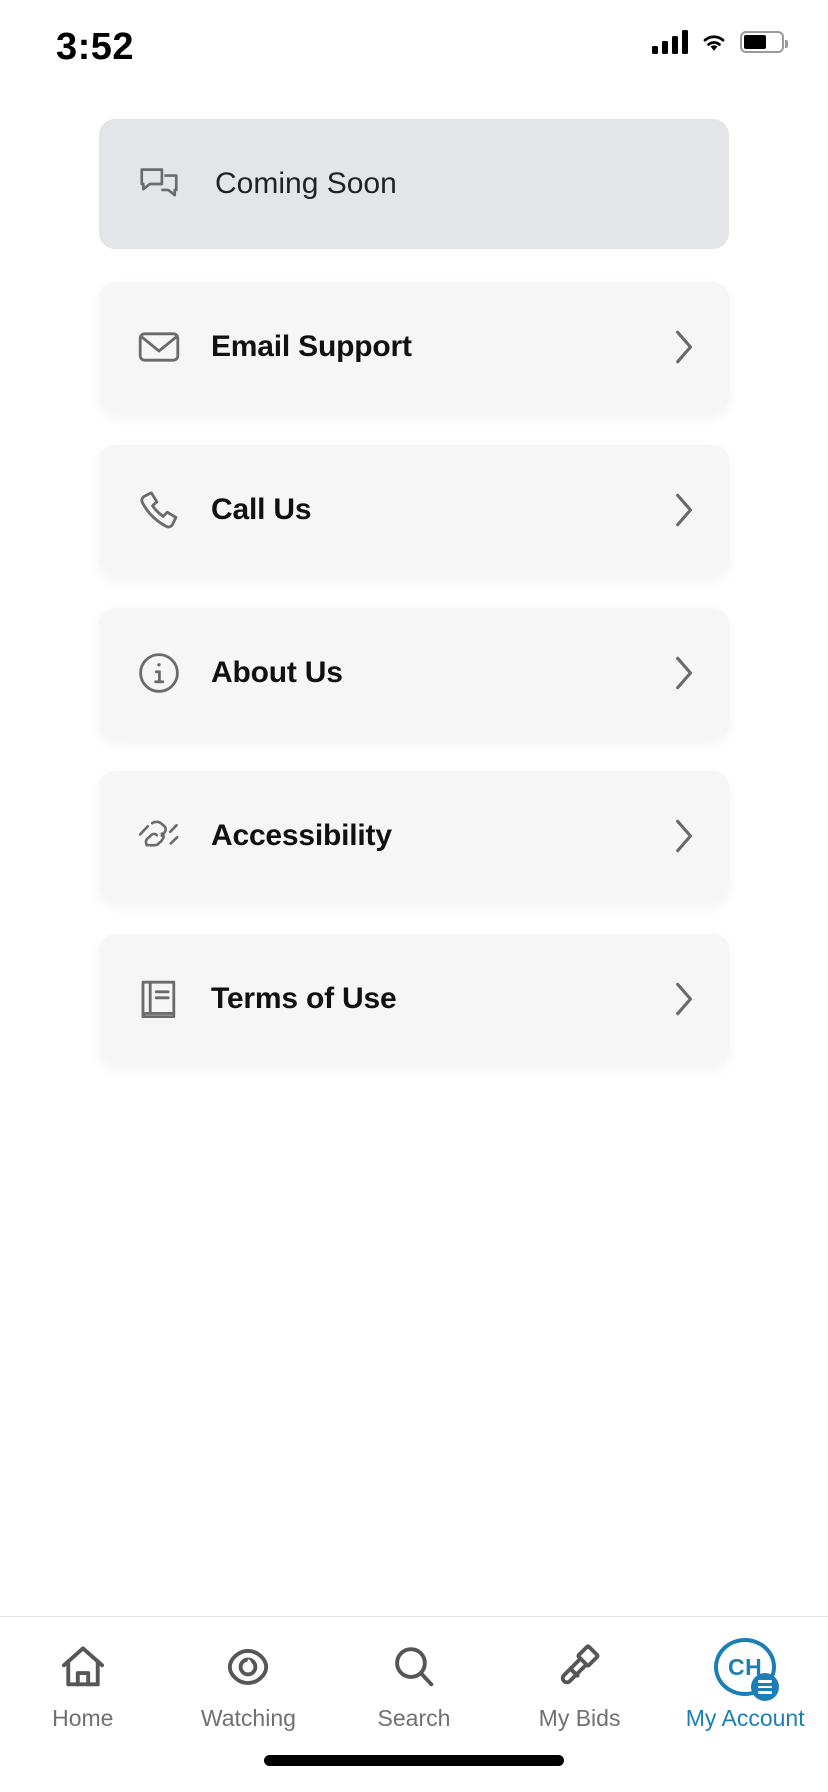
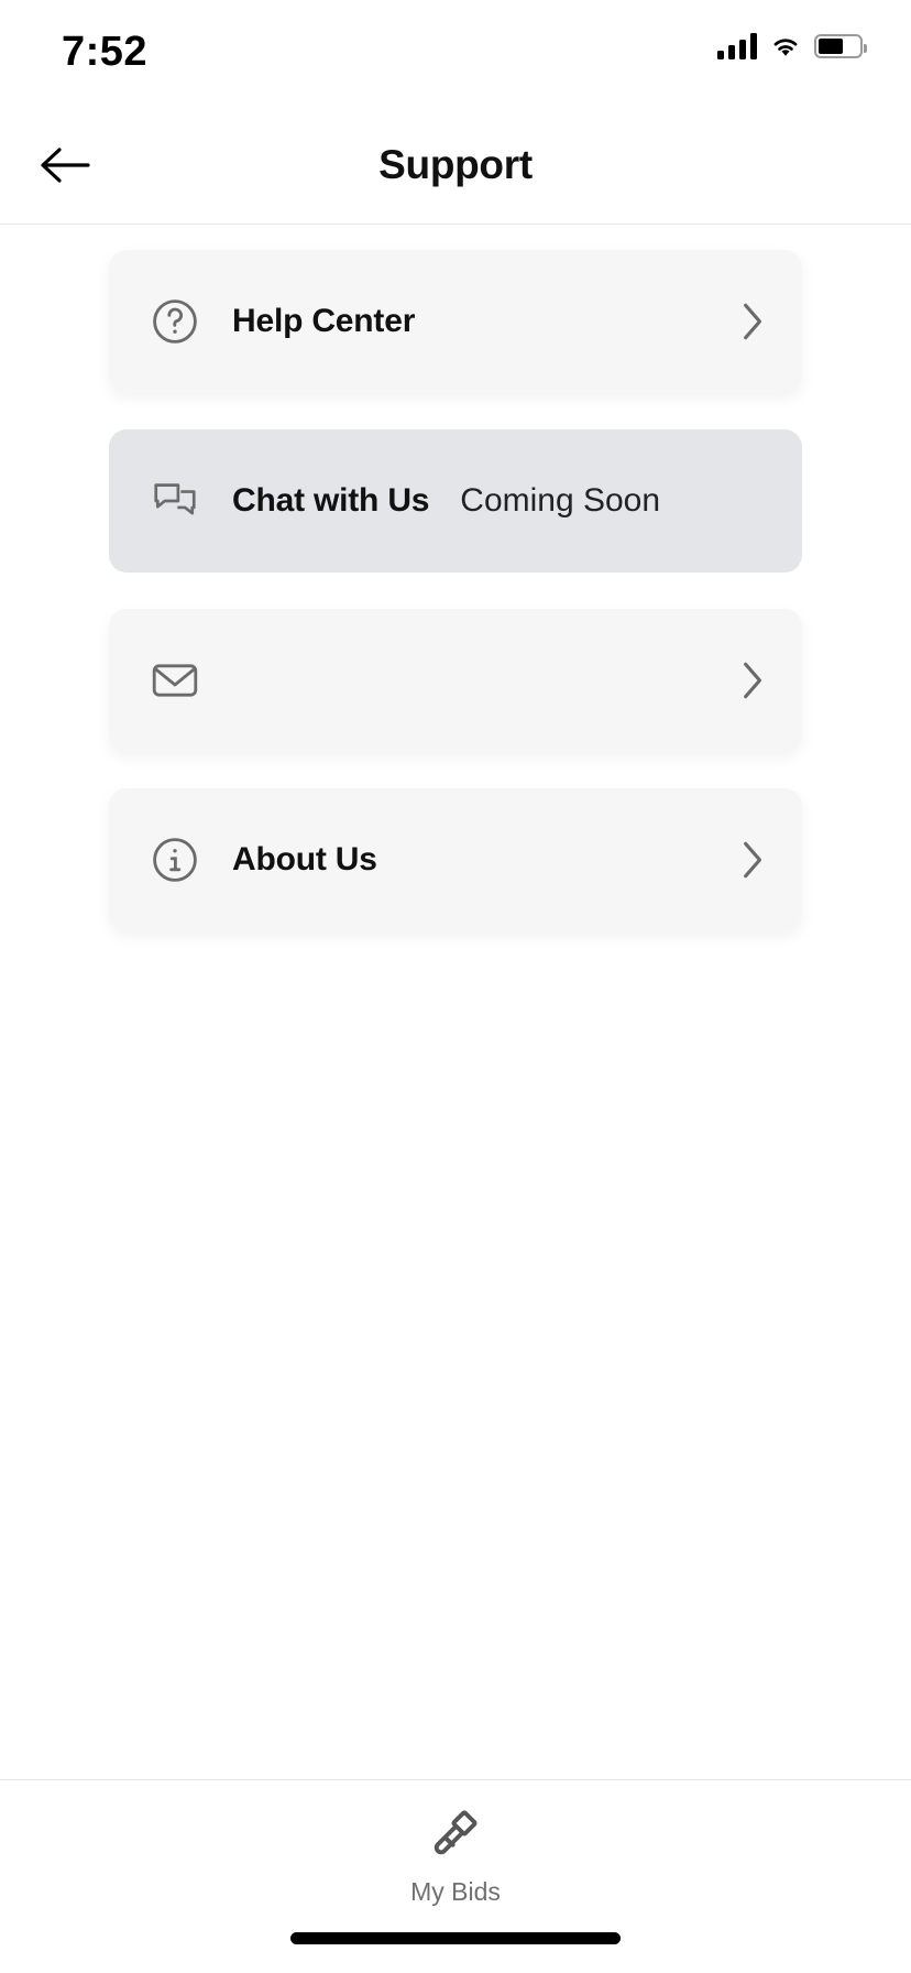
- 3:52
+ 7:52
+ Support
+ Help Center
+ Chat with Us
  Coming Soon
- Email Support
- Call Us
  About Us
- Accessibility
- Terms of Use
- Home
- Watching
- Search
  My Bids
- CH
- My Account
